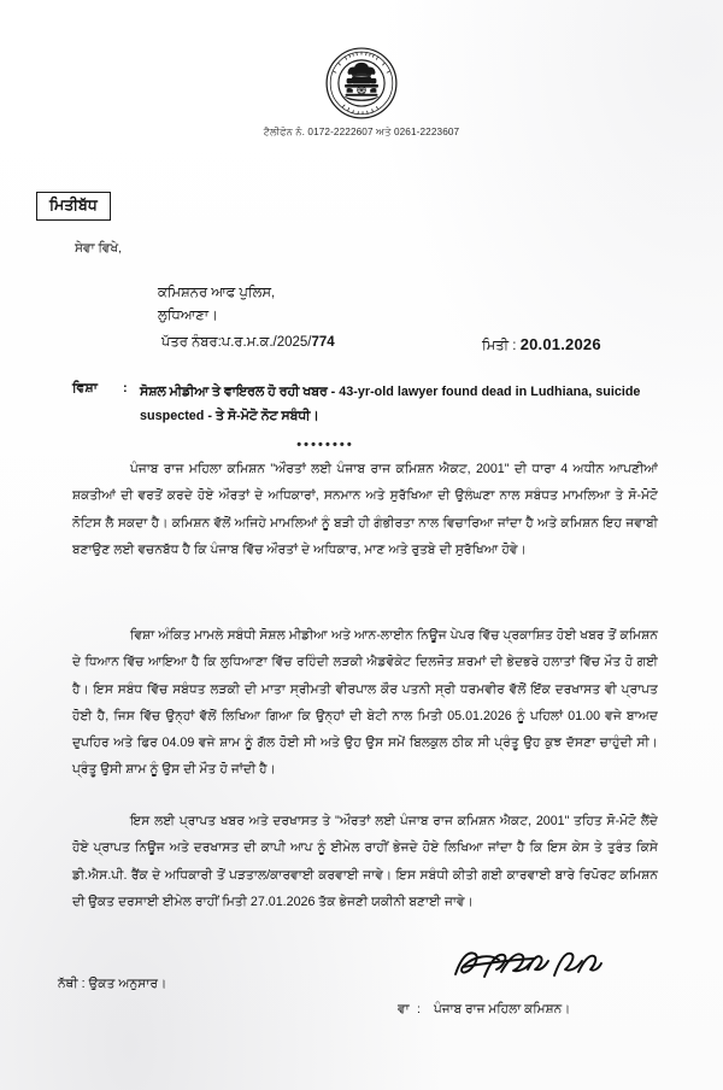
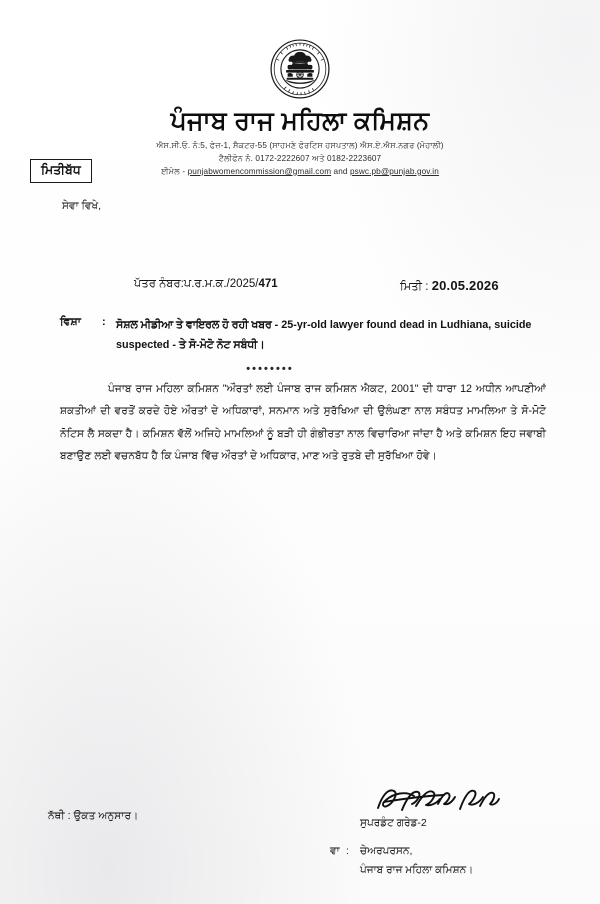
+ ਪੰਜਾਬ ਰਾਜ ਮਹਿਲਾ ਕਮਿਸ਼ਨ
+ ਐਸ.ਸੀ.ਓ. ਨੰ:5, ਫੇਜ਼-1, ਸੈਕਟਰ-55 (ਸਾਹਮਣੇ ਫੋਰਟਿਸ ਹਸਪਤਾਲ) ਐਸ.ਏ.ਐਸ.ਨਗਰ (ਮੋਹਾਲੀ)
- ਟੈਲੀਫੋਨ ਨੰ. 0172-2222607 ਅਤੇ 0261-2223607
+ ਟੈਲੀਫੋਨ ਨੰ. 0172-2222607 ਅਤੇ 0182-2223607
+ ਈਮੇਲ - punjabwomencommission@gmail.com and pswc.pb@punjab.gov.in
  ਮਿਤੀਬੱਧ
  ਸੇਵਾ ਵਿਖੇ,
- ਕਮਿਸ਼ਨਰ ਆਫ ਪੁਲਿਸ,
- ਲੁਧਿਆਣਾ।
- ਪੱਤਰ ਨੰਬਰ:ਪ.ਰ.ਮ.ਕ./2025/774
+ ਪੱਤਰ ਨੰਬਰ:ਪ.ਰ.ਮ.ਕ./2025/471
- ਮਿਤੀ : 20.01.2026
+ ਮਿਤੀ : 20.05.2026
  ਵਿਸ਼ਾ
  :
- ਸੋਸ਼ਲ ਮੀਡੀਆ ਤੇ ਵਾਇਰਲ ਹੋ ਰਹੀ ਖਬਰ - 43-yr-old lawyer found dead in Ludhiana, suicide suspected - ਤੇ ਸੋ-ਮੋਟੋ ਨੋਟ ਸਬੰਧੀ।
+ ਸੋਸ਼ਲ ਮੀਡੀਆ ਤੇ ਵਾਇਰਲ ਹੋ ਰਹੀ ਖਬਰ - 25-yr-old lawyer found dead in Ludhiana, suicide suspected - ਤੇ ਸੋ-ਮੋਟੋ ਨੋਟ ਸਬੰਧੀ।
  ••••••••
- ਪੰਜਾਬ ਰਾਜ ਮਹਿਲਾ ਕਮਿਸ਼ਨ "ਔਰਤਾਂ ਲਈ ਪੰਜਾਬ ਰਾਜ ਕਮਿਸ਼ਨ ਐਕਟ, 2001" ਦੀ ਧਾਰਾ 4 ਅਧੀਨ ਆਪਣੀਆਂ ਸ਼ਕਤੀਆਂ ਦੀ ਵਰਤੋਂ ਕਰਦੇ ਹੋਏ ਔਰਤਾਂ ਦੇ ਅਧਿਕਾਰਾਂ, ਸਨਮਾਨ ਅਤੇ ਸੁਰੱਖਿਆ ਦੀ ਉਲੰਘਣਾ ਨਾਲ ਸਬੰਧਤ ਮਾਮਲਿਆ ਤੇ ਸੋ-ਮੋਟੋ ਨੋਟਿਸ ਲੈ ਸਕਦਾ ਹੈ। ਕਮਿਸ਼ਨ ਵੱਲੋਂ ਅਜਿਹੇ ਮਾਮਲਿਆਂ ਨੂੰ ਬੜੀ ਹੀ ਗੰਭੀਰਤਾ ਨਾਲ ਵਿਚਾਰਿਆ ਜਾਂਦਾ ਹੈ ਅਤੇ ਕਮਿਸ਼ਨ ਇਹ ਜਵਾਬੀ ਬਣਾਉਣ ਲਈ ਵਚਨਬੱਧ ਹੈ ਕਿ ਪੰਜਾਬ ਵਿੱਚ ਔਰਤਾਂ ਦੇ ਅਧਿਕਾਰ, ਮਾਣ ਅਤੇ ਰੁਤਬੇ ਦੀ ਸੁਰੱਖਿਆ ਹੋਵੇ।
+ ਪੰਜਾਬ ਰਾਜ ਮਹਿਲਾ ਕਮਿਸ਼ਨ "ਔਰਤਾਂ ਲਈ ਪੰਜਾਬ ਰਾਜ ਕਮਿਸ਼ਨ ਐਕਟ, 2001" ਦੀ ਧਾਰਾ 12 ਅਧੀਨ ਆਪਣੀਆਂ ਸ਼ਕਤੀਆਂ ਦੀ ਵਰਤੋਂ ਕਰਦੇ ਹੋਏ ਔਰਤਾਂ ਦੇ ਅਧਿਕਾਰਾਂ, ਸਨਮਾਨ ਅਤੇ ਸੁਰੱਖਿਆ ਦੀ ਉਲੰਘਣਾ ਨਾਲ ਸਬੰਧਤ ਮਾਮਲਿਆ ਤੇ ਸੋ-ਮੋਟੋ ਨੋਟਿਸ ਲੈ ਸਕਦਾ ਹੈ। ਕਮਿਸ਼ਨ ਵੱਲੋਂ ਅਜਿਹੇ ਮਾਮਲਿਆਂ ਨੂੰ ਬੜੀ ਹੀ ਗੰਭੀਰਤਾ ਨਾਲ ਵਿਚਾਰਿਆ ਜਾਂਦਾ ਹੈ ਅਤੇ ਕਮਿਸ਼ਨ ਇਹ ਜਵਾਬੀ ਬਣਾਉਣ ਲਈ ਵਚਨਬੱਧ ਹੈ ਕਿ ਪੰਜਾਬ ਵਿੱਚ ਔਰਤਾਂ ਦੇ ਅਧਿਕਾਰ, ਮਾਣ ਅਤੇ ਰੁਤਬੇ ਦੀ ਸੁਰੱਖਿਆ ਹੋਵੇ।
- ਵਿਸ਼ਾ ਅੰਕਿਤ ਮਾਮਲੇ ਸਬੰਧੀ ਸੋਸ਼ਲ ਮੀਡੀਆ ਅਤੇ ਆਨ-ਲਾਈਨ ਨਿਊਜ ਪੇਪਰ ਵਿੱਚ ਪ੍ਰਕਾਸ਼ਿਤ ਹੋਈ ਖਬਰ ਤੋਂ ਕਮਿਸ਼ਨ ਦੇ ਧਿਆਨ ਵਿੱਚ ਆਇਆ ਹੈ ਕਿ ਲੁਧਿਆਣਾ ਵਿੱਚ ਰਹਿੰਦੀ ਲੜਕੀ ਐਡਵੋਕੇਟ ਦਿਲਜੋਤ ਸ਼ਰਮਾਂ ਦੀ ਭੇਦਭਰੇ ਹਲਾਤਾਂ ਵਿੱਚ ਮੌਤ ਹੋ ਗਈ ਹੈ। ਇਸ ਸਬੰਧ ਵਿੱਚ ਸਬੰਧਤ ਲੜਕੀ ਦੀ ਮਾਤਾ ਸ੍ਰੀਮਤੀ ਵੀਰਪਾਲ ਕੌਰ ਪਤਨੀ ਸ੍ਰੀ ਧਰਮਵੀਰ ਵੱਲੋਂ ਇੱਕ ਦਰਖਾਸਤ ਵੀ ਪ੍ਰਾਪਤ ਹੋਈ ਹੈ, ਜਿਸ ਵਿੱਚ ਉਨ੍ਹਾਂ ਵੱਲੋਂ ਲਿਖਿਆ ਗਿਆ ਕਿ ਉਨ੍ਹਾਂ ਦੀ ਬੇਟੀ ਨਾਲ ਮਿਤੀ 05.01.2026 ਨੂੰ ਪਹਿਲਾਂ 01.00 ਵਜੇ ਬਾਅਦ ਦੁਪਹਿਰ ਅਤੇ ਫਿਰ 04.09 ਵਜੇ ਸ਼ਾਮ ਨੂੰ ਗੱਲ ਹੋਈ ਸੀ ਅਤੇ ਉਹ ਉਸ ਸਮੇਂ ਬਿਲਕੁਲ ਠੀਕ ਸੀ ਪ੍ਰੰਤੂ ਉਹ ਕੁਝ ਦੱਸਣਾ ਚਾਹੁੰਦੀ ਸੀ। ਪ੍ਰੰਤੂ ਉਸੀ ਸ਼ਾਮ ਨੂੰ ਉਸ ਦੀ ਮੌਤ ਹੋ ਜਾਂਦੀ ਹੈ।
- ਇਸ ਲਈ ਪ੍ਰਾਪਤ ਖਬਰ ਅਤੇ ਦਰਖਾਸਤ ਤੇ "ਔਰਤਾਂ ਲਈ ਪੰਜਾਬ ਰਾਜ ਕਮਿਸ਼ਨ ਐਕਟ, 2001" ਤਹਿਤ ਸੋ-ਮੋਟੋ ਲੈਂਦੇ ਹੋਏ ਪ੍ਰਾਪਤ ਨਿਊਜ ਅਤੇ ਦਰਖਾਸਤ ਦੀ ਕਾਪੀ ਆਪ ਨੂੰ ਈਮੇਲ ਰਾਹੀਂ ਭੇਜਦੇ ਹੋਏ ਲਿਖਿਆ ਜਾਂਦਾ ਹੈ ਕਿ ਇਸ ਕੇਸ ਤੇ ਤੁਰੰਤ ਕਿਸੇ ਡੀ.ਐਸ.ਪੀ. ਰੈਂਕ ਦੇ ਅਧਿਕਾਰੀ ਤੋਂ ਪੜਤਾਲ/ਕਾਰਵਾਈ ਕਰਵਾਈ ਜਾਵੇ। ਇਸ ਸਬੰਧੀ ਕੀਤੀ ਗਈ ਕਾਰਵਾਈ ਬਾਰੇ ਰਿਪੋਰਟ ਕਮਿਸ਼ਨ ਦੀ ਉਕਤ ਦਰਸਾਈ ਈਮੇਲ ਰਾਹੀਂ ਮਿਤੀ 27.01.2026 ਤੱਕ ਭੇਜਣੀ ਯਕੀਨੀ ਬਣਾਈ ਜਾਵੇ।
  ਨੱਥੀ : ਉਕਤ ਅਨੁਸਾਰ।
+ ਸੁਪਰਡੰਟ ਗਰੇਡ-2
  ਵਾ
  :
+ ਚੇਅਰਪਰਸਨ,
  ਪੰਜਾਬ ਰਾਜ ਮਹਿਲਾ ਕਮਿਸ਼ਨ।
